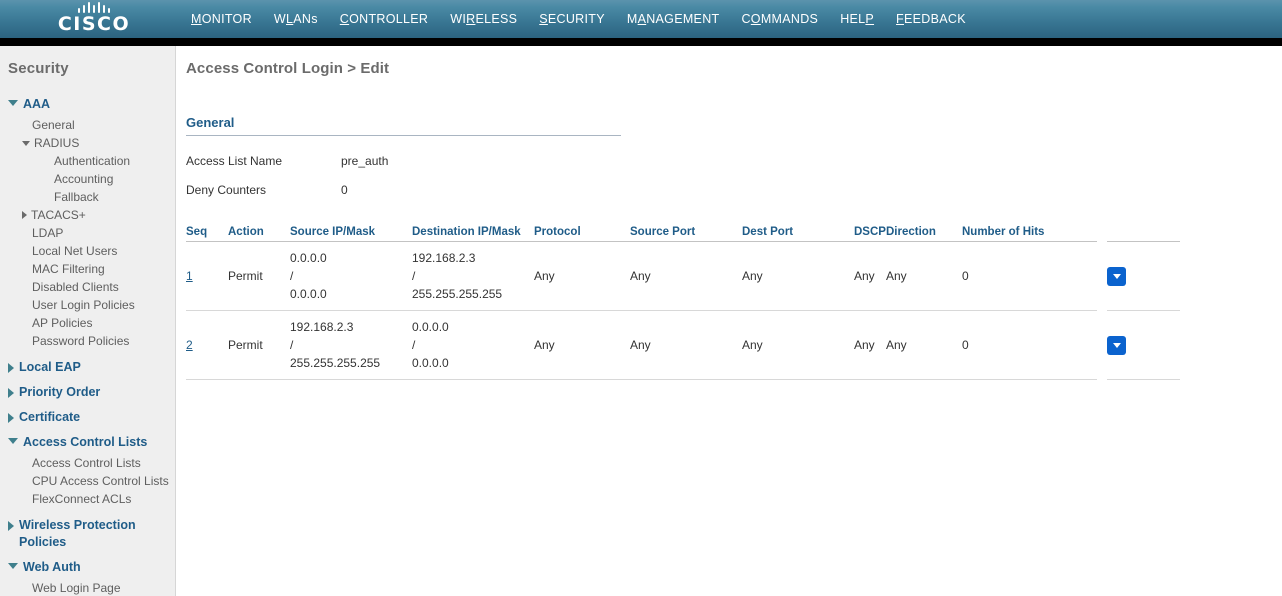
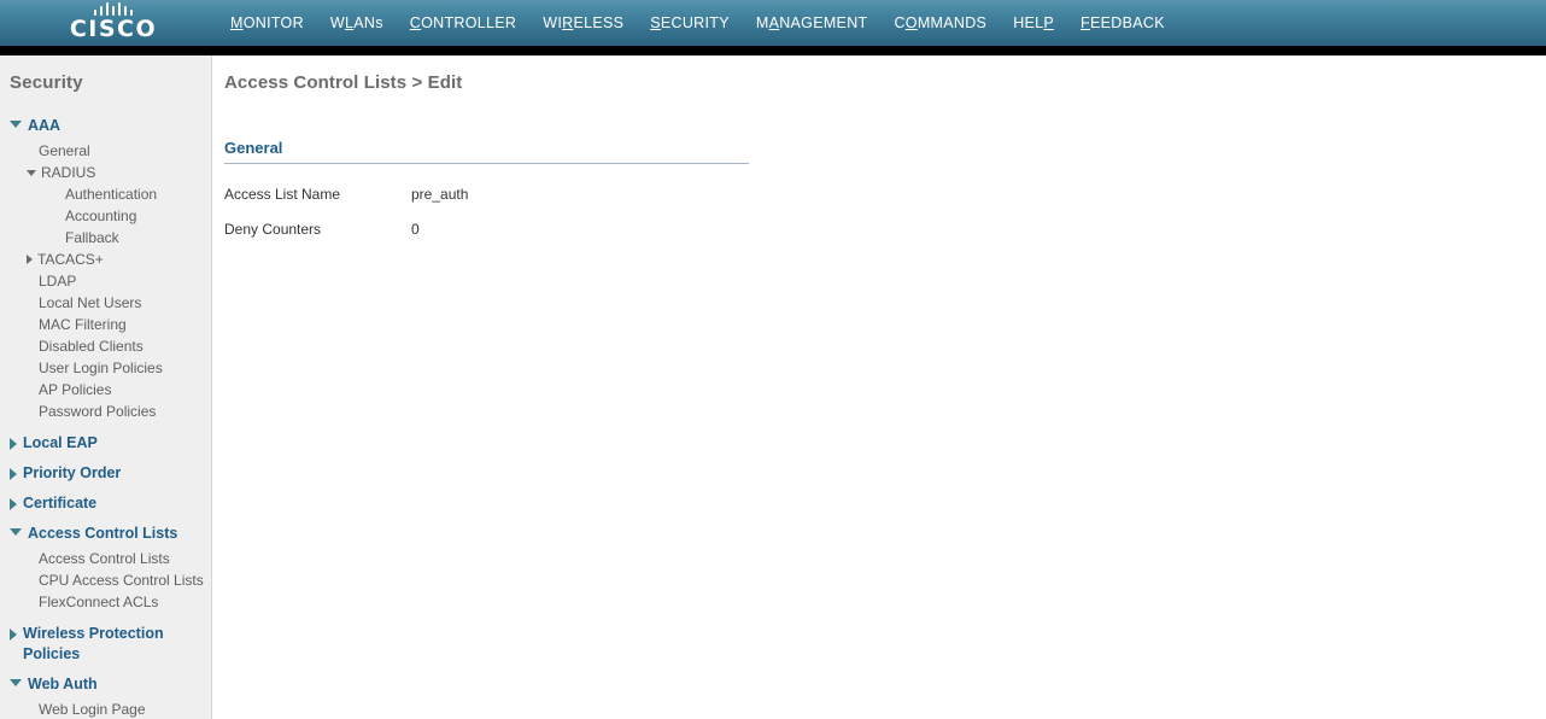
  CISCO
  MONITOR
  WLANs
  CONTROLLER
  WIRELESS
  SECURITY
  MANAGEMENT
  COMMANDS
  HELP
  FEEDBACK
  Security
  AAA
  General
  RADIUS
  Authentication
  Accounting
  Fallback
  TACACS+
  LDAP
  Local Net Users
  MAC Filtering
  Disabled Clients
  User Login Policies
  AP Policies
  Password Policies
  Local EAP
  Priority Order
  Certificate
  Access Control Lists
  Access Control Lists
  CPU Access Control Lists
  FlexConnect ACLs
  Wireless Protection Policies
  Web Auth
  Web Login Page
- Access Control Login > Edit
+ Access Control Lists > Edit
  General
  Access List Name
  pre_auth
  Deny Counters
  0
- Seq	Action	Source IP/Mask	Destination IP/Mask	Protocol	Source Port	Dest Port	DSCP	Direction	Number of Hits
- 1	Permit	0.0.0.0/0.0.0.0	192.168.2.3/255.255.255.255	Any	Any	Any	Any	Any	0
- 2	Permit	192.168.2.3/255.255.255.255	0.0.0.0/0.0.0.0	Any	Any	Any	Any	Any	0
